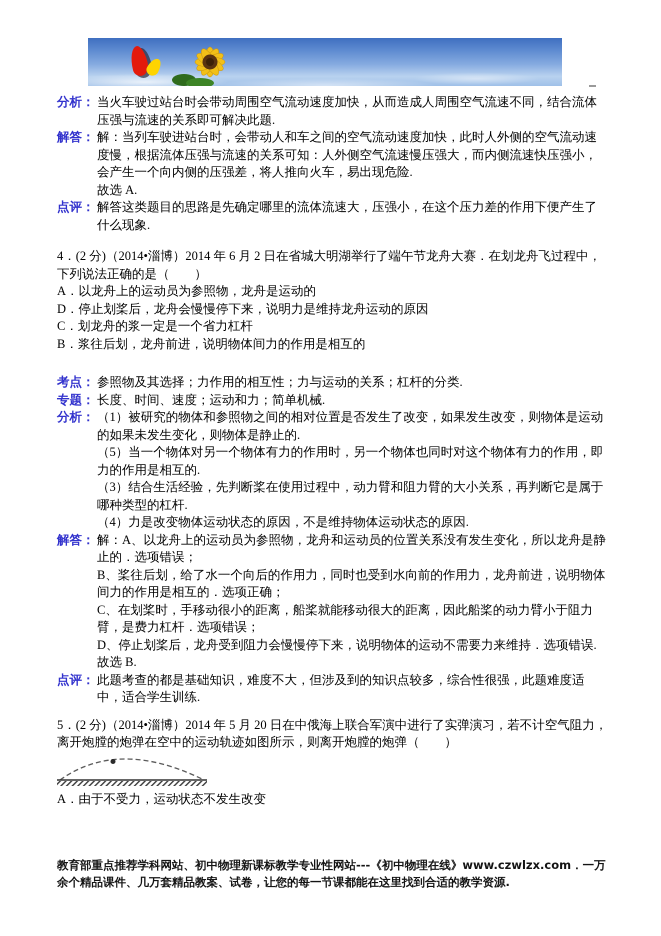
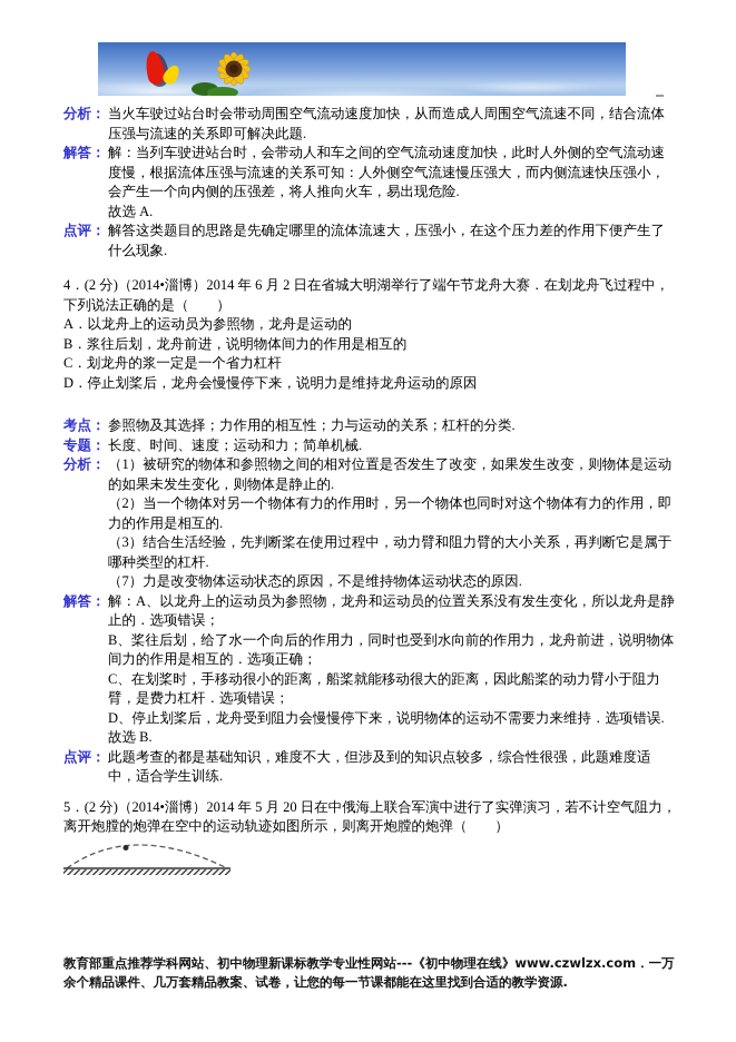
  分析：
  当火车驶过站台时会带动周围空气流动速度加快，从而造成人周围空气流速不同，结合流体压强与流速的关系即可解决此题.
  解答：
  解：当列车驶进站台时，会带动人和车之间的空气流动速度加快，此时人外侧的空气流动速度慢，根据流体压强与流速的关系可知：人外侧空气流速慢压强大，而内侧流速快压强小，会产生一个向内侧的压强差，将人推向火车，易出现危险.
  故选 A.
  点评：
  解答这类题目的思路是先确定哪里的流体流速大，压强小，在这个压力差的作用下便产生了什么现象.
  4．(2 分)（2014•淄博）2014 年 6 月 2 日在省城大明湖举行了端午节龙舟大赛．在划龙舟飞过程中，下列说法正确的是（ ）
  A．以龙舟上的运动员为参照物，龙舟是运动的
- D．停止划桨后，龙舟会慢慢停下来，说明力是维持龙舟运动的原因
+ B．浆往后划，龙舟前进，说明物体间力的作用是相互的
  C．划龙舟的浆一定是一个省力杠杆
- B．浆往后划，龙舟前进，说明物体间力的作用是相互的
+ D．停止划桨后，龙舟会慢慢停下来，说明力是维持龙舟运动的原因
  考点：
  参照物及其选择；力作用的相互性；力与运动的关系；杠杆的分类.
  专题：
  长度、时间、速度；运动和力；简单机械.
  分析：
  （1）被研究的物体和参照物之间的相对位置是否发生了改变，如果发生改变，则物体是运动的如果未发生变化，则物体是静止的.
- （5）当一个物体对另一个物体有力的作用时，另一个物体也同时对这个物体有力的作用，即力的作用是相互的.
+ （2）当一个物体对另一个物体有力的作用时，另一个物体也同时对这个物体有力的作用，即力的作用是相互的.
  （3）结合生活经验，先判断桨在使用过程中，动力臂和阻力臂的大小关系，再判断它是属于哪种类型的杠杆.
- （4）力是改变物体运动状态的原因，不是维持物体运动状态的原因.
+ （7）力是改变物体运动状态的原因，不是维持物体运动状态的原因.
  解答：
  解：A、以龙舟上的运动员为参照物，龙舟和运动员的位置关系没有发生变化，所以龙舟是静止的．选项错误；
  B、桨往后划，给了水一个向后的作用力，同时也受到水向前的作用力，龙舟前进，说明物体间力的作用是相互的．选项正确；
  C、在划桨时，手移动很小的距离，船桨就能移动很大的距离，因此船桨的动力臂小于阻力臂，是费力杠杆．选项错误；
  D、停止划桨后，龙舟受到阻力会慢慢停下来，说明物体的运动不需要力来维持．选项错误.
  故选 B.
  点评：
  此题考查的都是基础知识，难度不大，但涉及到的知识点较多，综合性很强，此题难度适中，适合学生训练.
  5．(2 分)（2014•淄博）2014 年 5 月 20 日在中俄海上联合军演中进行了实弹演习，若不计空气阻力，离开炮膛的炮弹在空中的运动轨迹如图所示，则离开炮膛的炮弹（ ）
- A．由于不受力，运动状态不发生改变
  教育部重点推荐学科网站、初中物理新课标教学专业性网站---《初中物理在线》www.czwlzx.com．一万余个精品课件、几万套精品教案、试卷，让您的每一节课都能在这里找到合适的教学资源.
